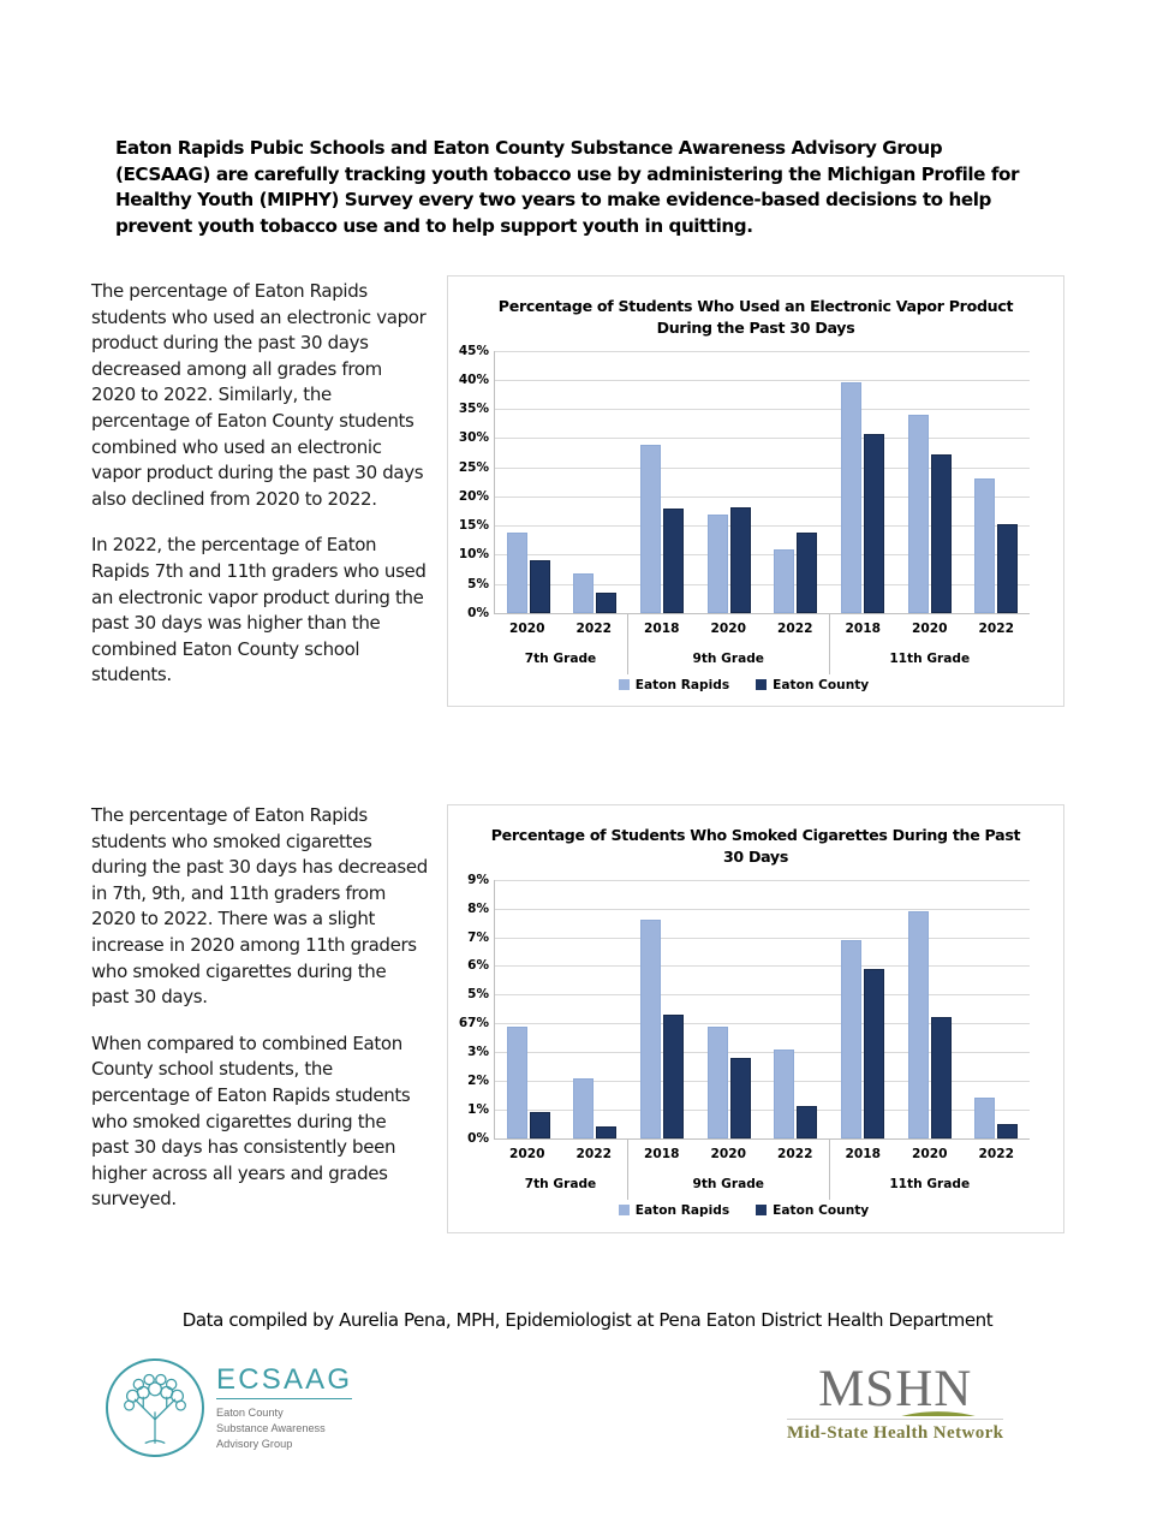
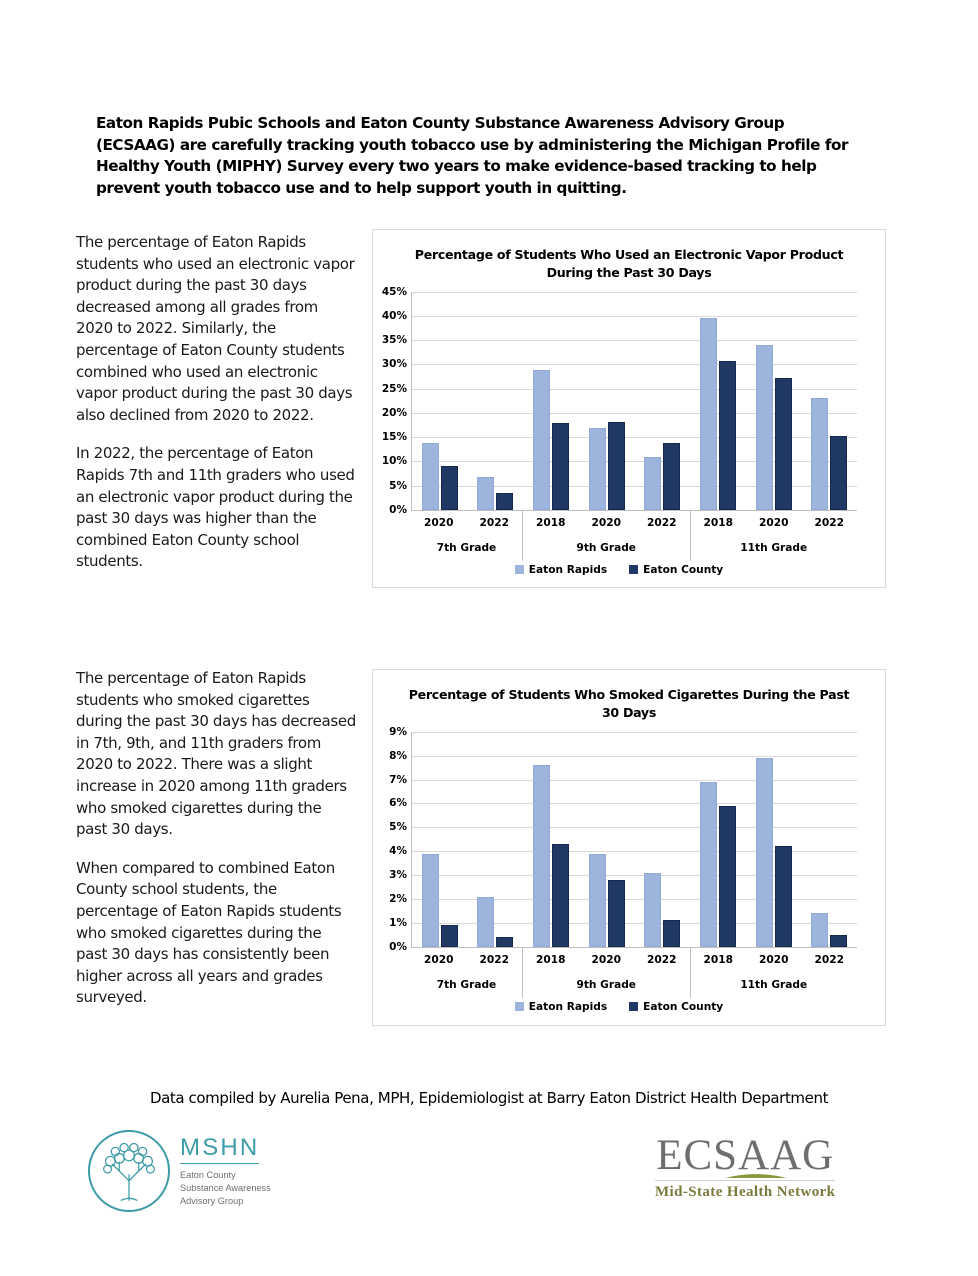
- Eaton Rapids Pubic Schools and Eaton County Substance Awareness Advisory Group (ECSAAG) are carefully tracking youth tobacco use by administering the Michigan Profile for Healthy Youth (MIPHY) Survey every two years to make evidence-based decisions to help prevent youth tobacco use and to help support youth in quitting.
+ Eaton Rapids Pubic Schools and Eaton County Substance Awareness Advisory Group (ECSAAG) are carefully tracking youth tobacco use by administering the Michigan Profile for Healthy Youth (MIPHY) Survey every two years to make evidence-based tracking to help prevent youth tobacco use and to help support youth in quitting.
  The percentage of Eaton Rapids students who used an electronic vapor product during the past 30 days decreased among all grades from 2020 to 2022. Similarly, the percentage of Eaton County students combined who used an electronic vapor product during the past 30 days also declined from 2020 to 2022.
  In 2022, the percentage of Eaton Rapids 7th and 11th graders who used an electronic vapor product during the past 30 days was higher than the combined Eaton County school students.
  The percentage of Eaton Rapids students who smoked cigarettes during the past 30 days has decreased in 7th, 9th, and 11th graders from 2020 to 2022. There was a slight increase in 2020 among 11th graders who smoked cigarettes during the past 30 days.
  When compared to combined Eaton County school students, the percentage of Eaton Rapids students who smoked cigarettes during the past 30 days has consistently been higher across all years and grades surveyed.
  Percentage of Students Who Used an Electronic Vapor Product During the Past 30 Days
  0%
  5%
  10%
  15%
  20%
  25%
  30%
  35%
  40%
  45%
  2020
  2022
  2018
  2020
  2022
  2018
  2020
  2022
  7th Grade
  9th Grade
  11th Grade
  Eaton Rapids
  Eaton County
  Percentage of Students Who Smoked Cigarettes During the Past 30 Days
  0%
  1%
  2%
  3%
- 67%
+ 4%
  5%
  6%
  7%
  8%
  9%
  2020
  2022
  2018
  2020
  2022
  2018
  2020
  2022
  7th Grade
  9th Grade
  11th Grade
  Eaton Rapids
  Eaton County
- Data compiled by Aurelia Pena, MPH, Epidemiologist at Pena Eaton District Health Department
+ Data compiled by Aurelia Pena, MPH, Epidemiologist at Barry Eaton District Health Department
- ECSAAG
+ MSHN
  Eaton County
  Substance Awareness
  Advisory Group
- MSHN
+ ECSAAG
  Mid-State Health Network
